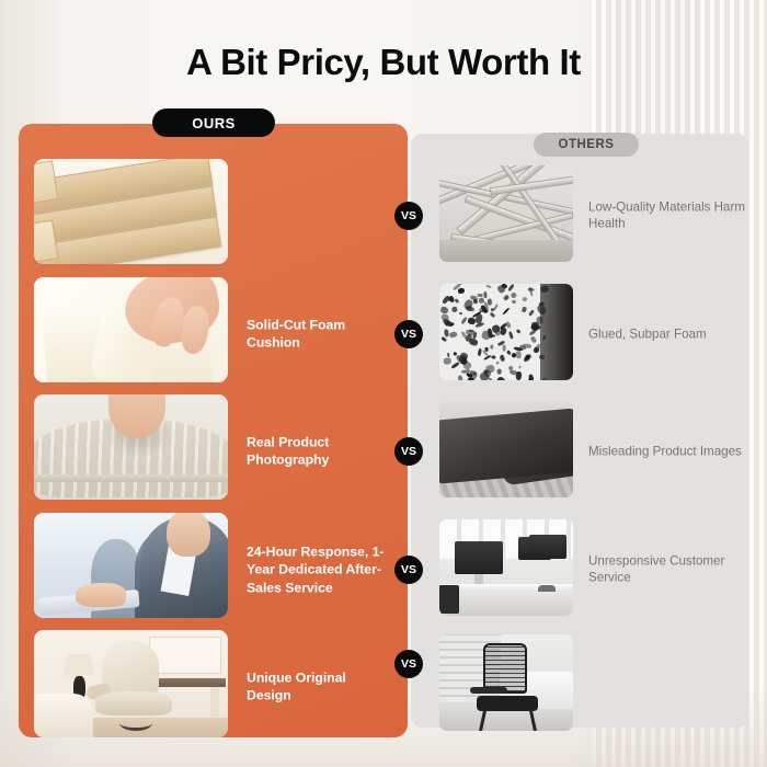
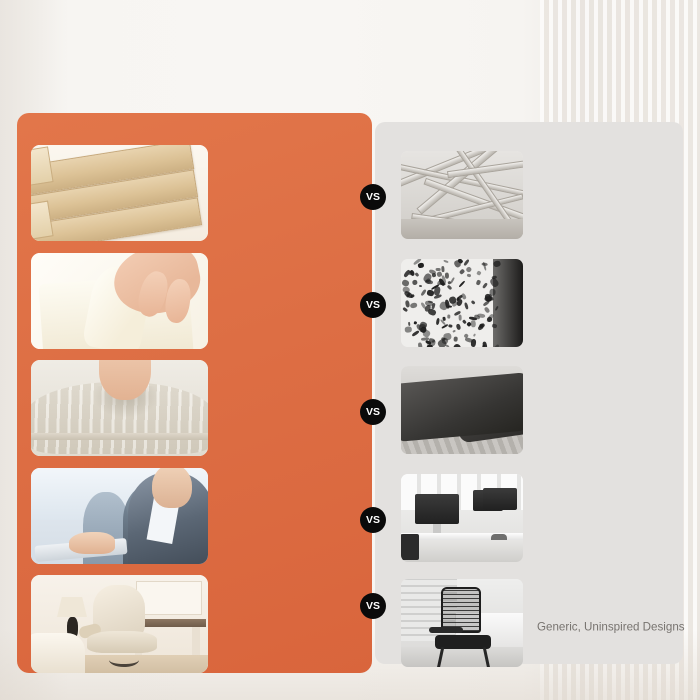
- A Bit Pricy, But Worth It
- OURS
- OTHERS
  VS
- Low-Quality Materials Harm Health
- Solid-Cut Foam Cushion
  VS
- Glued, Subpar Foam
- Real Product Photography
  VS
- Misleading Product Images
- 24-Hour Response, 1-Year Dedicated After-Sales Service
  VS
- Unresponsive Customer Service
- Unique Original Design
  VS
+ Generic, Uninspired Designs
